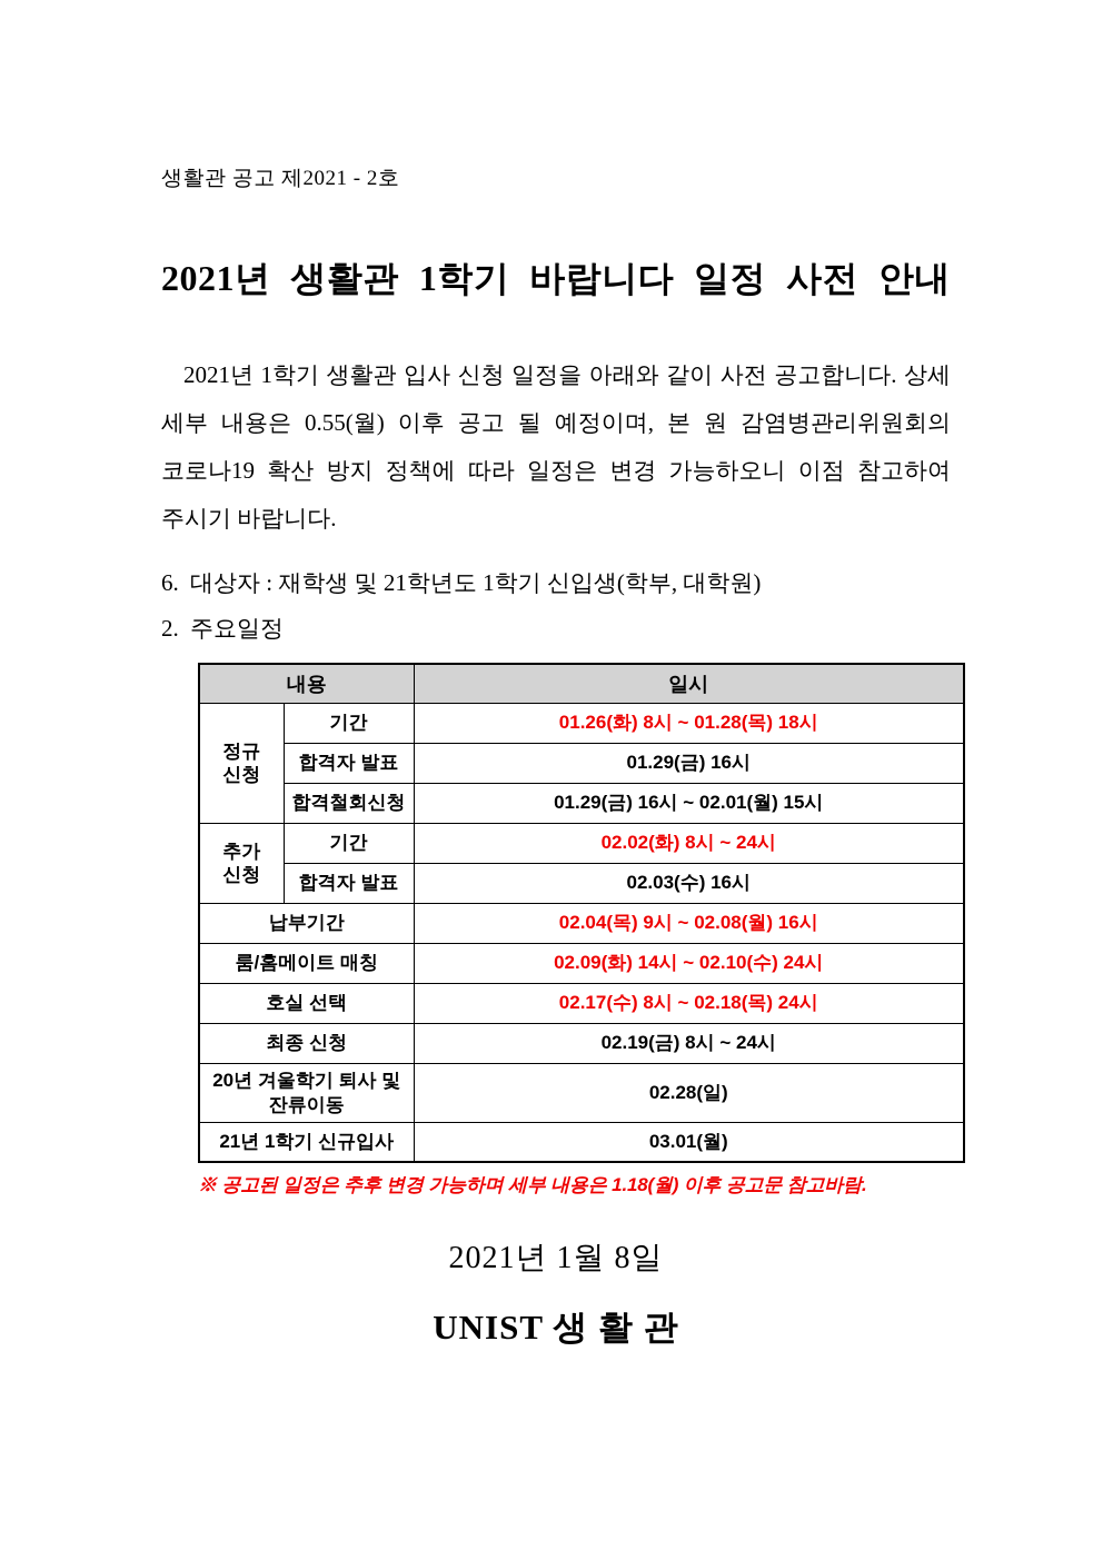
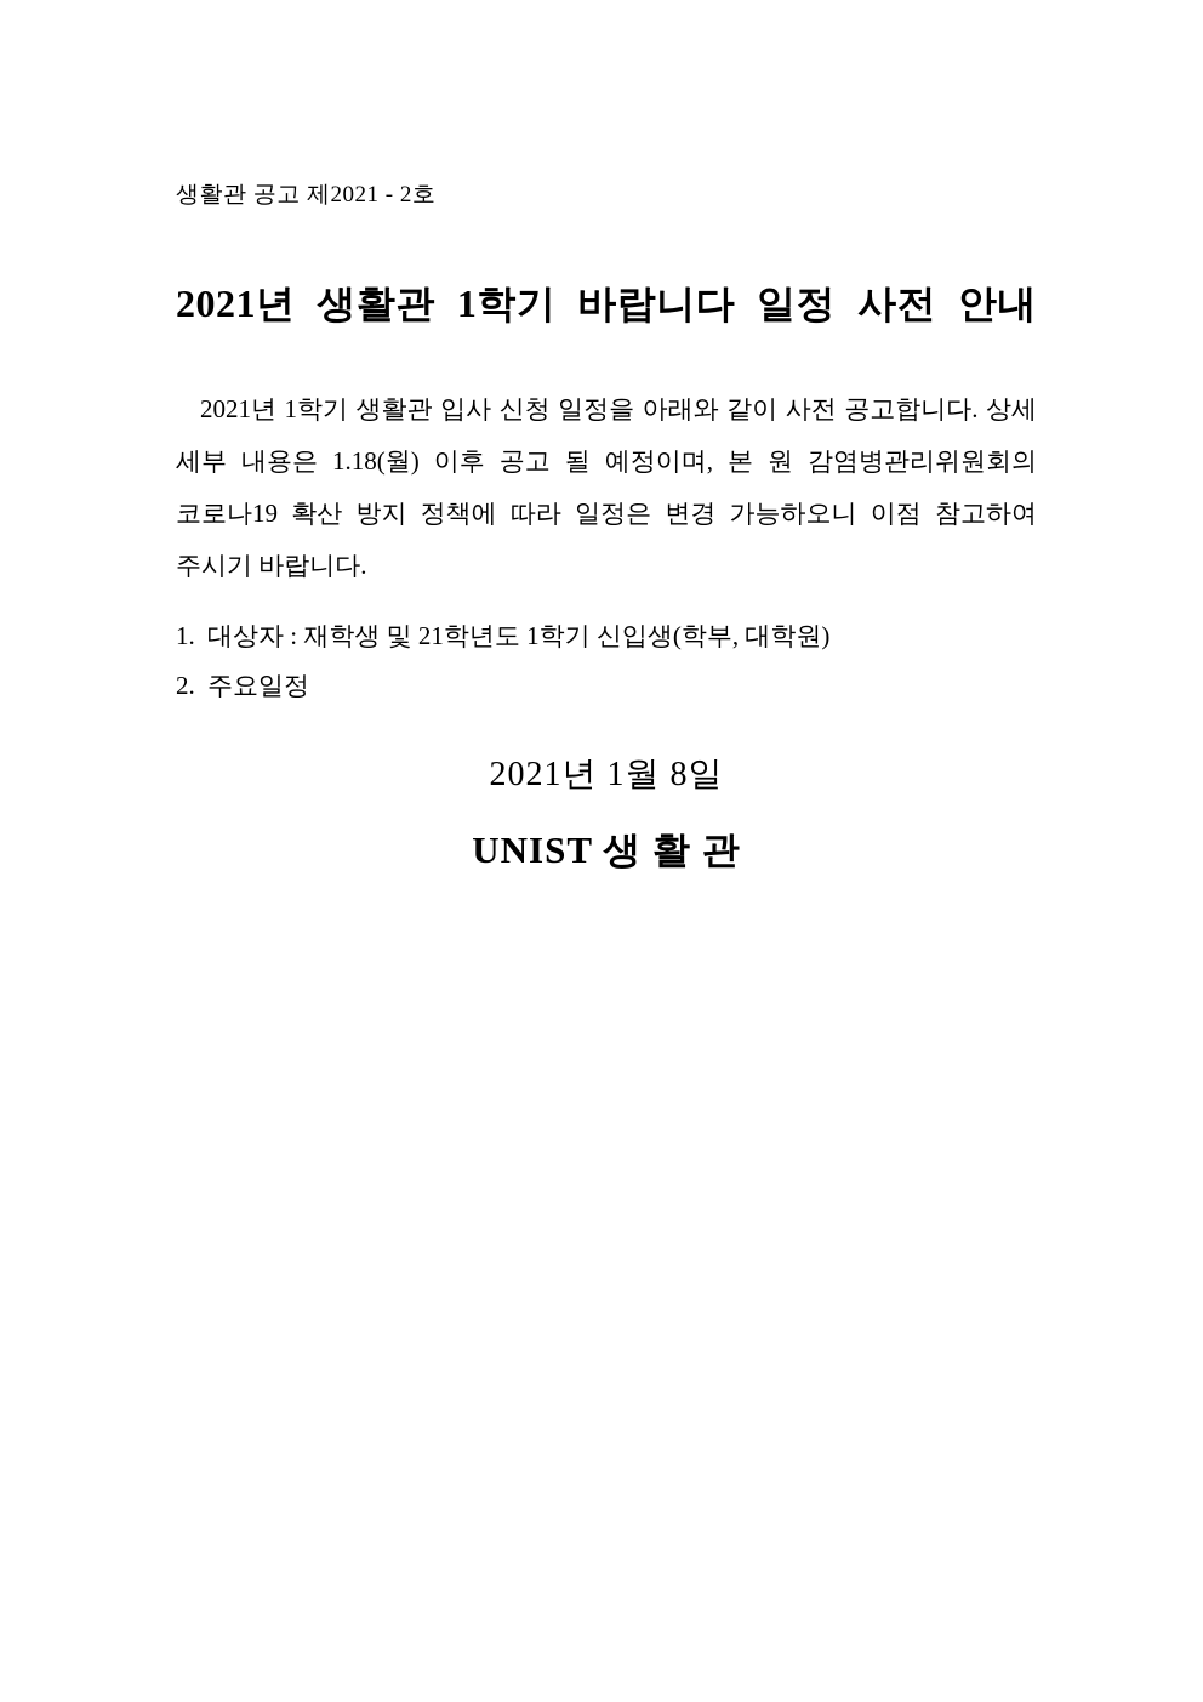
  생활관 공고 제2021 - 2호
  2021년 생활관 1학기 바랍니다 일정 사전 안내
- 2021년 1학기 생활관 입사 신청 일정을 아래와 같이 사전 공고합니다. 상세 세부 내용은 0.55(월) 이후 공고 될 예정이며, 본 원 감염병관리위원회의 코로나19 확산 방지 정책에 따라 일정은 변경 가능하오니 이점 참고하여 주시기 바랍니다.
+ 2021년 1학기 생활관 입사 신청 일정을 아래와 같이 사전 공고합니다. 상세 세부 내용은 1.18(월) 이후 공고 될 예정이며, 본 원 감염병관리위원회의 코로나19 확산 방지 정책에 따라 일정은 변경 가능하오니 이점 참고하여 주시기 바랍니다.
- 6.
+ 1.
  대상자 : 재학생 및 21학년도 1학기 신입생(학부, 대학원)
  2.
  주요일정
- 내용	일시
- 정규 신청	기간	01.26(화) 8시 ~ 01.28(목) 18시
- 합격자 발표	01.29(금) 16시
- 합격철회신청	01.29(금) 16시 ~ 02.01(월) 15시
- 추가 신청	기간	02.02(화) 8시 ~ 24시
- 합격자 발표	02.03(수) 16시
- 납부기간	02.04(목) 9시 ~ 02.08(월) 16시
- 룸/홈메이트 매칭	02.09(화) 14시 ~ 02.10(수) 24시
- 호실 선택	02.17(수) 8시 ~ 02.18(목) 24시
- 최종 신청	02.19(금) 8시 ~ 24시
- 20년 겨울학기 퇴사 및 잔류이동	02.28(일)
- 21년 1학기 신규입사	03.01(월)
- ※ 공고된 일정은 추후 변경 가능하며 세부 내용은 1.18(월) 이후 공고문 참고바람.
  2021년 1월 8일
  UNIST 생 활 관
